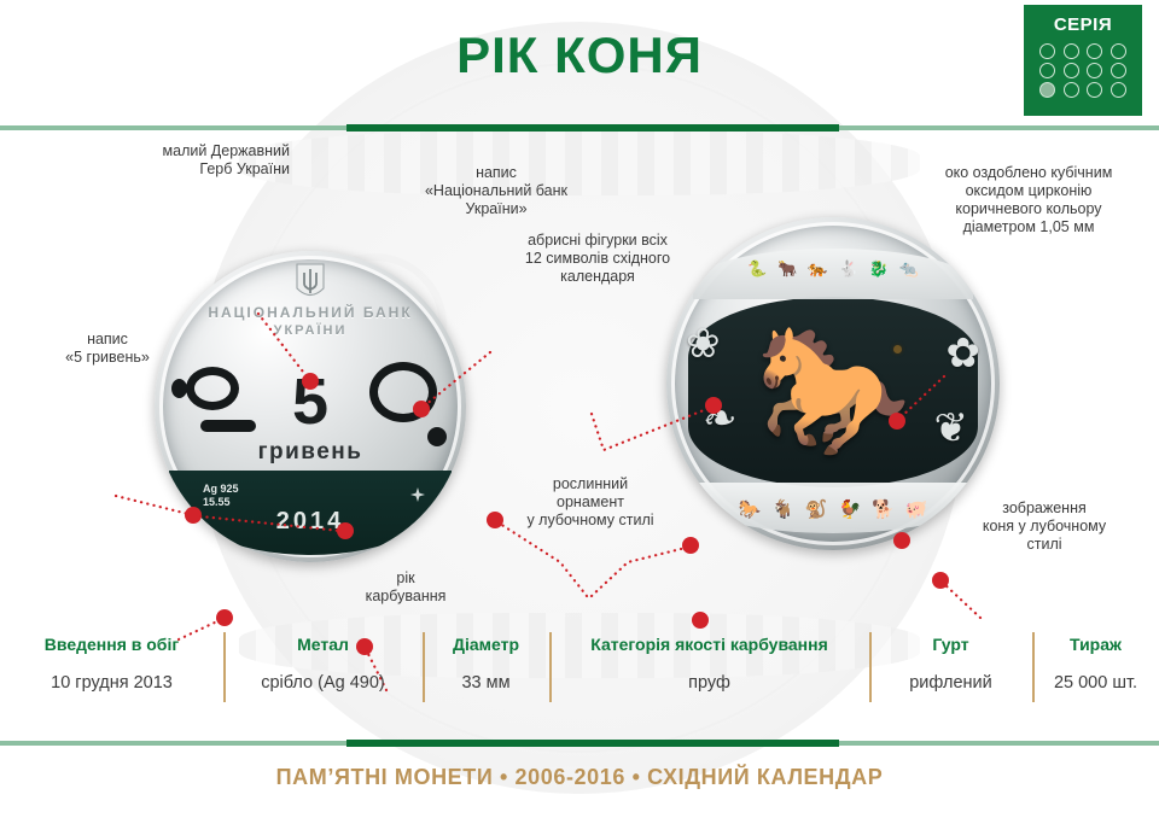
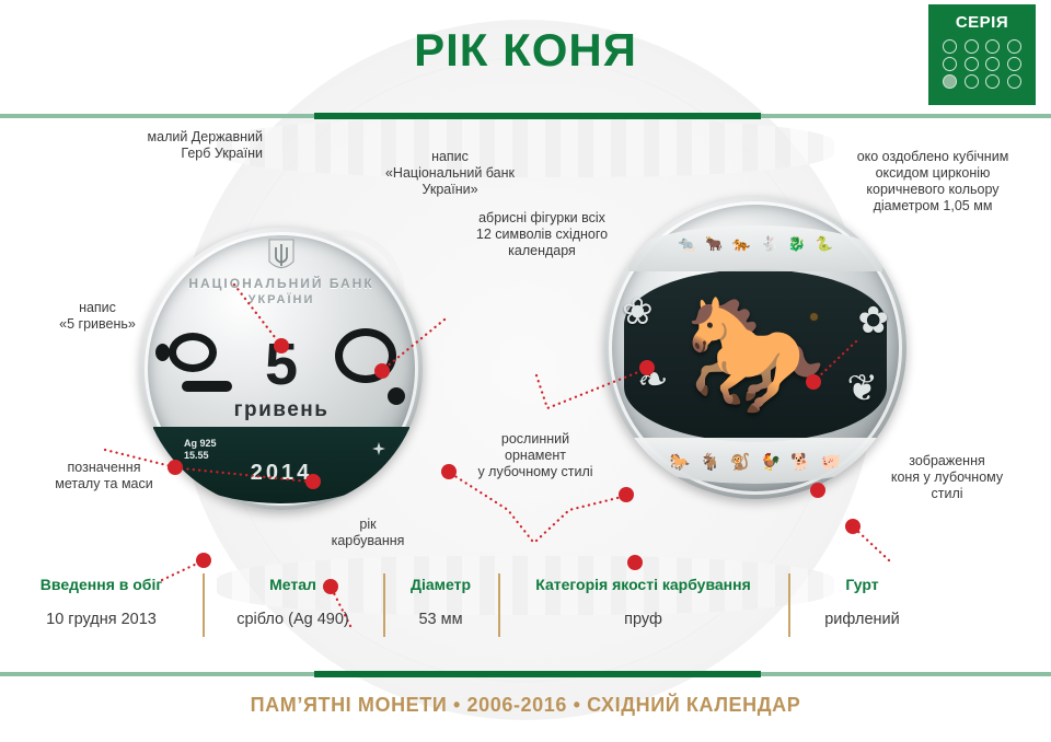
  РІК КОНЯ
  СЕРІЯ
  НАЦІОНАЛЬНИЙ БАНК
  УКРАЇНИ
  5
  гривень
  Ag 925
  15.55
  2014
- 🐍
+ 🐀
  🐂
  🐅
  🐇
  🐉
- 🐀
+ 🐍
  ❀
  ❧
  ✿
  ❦
  🐎
  🐎
  🐐
  🐒
  🐓
  🐕
  🐖
  малий Державний
  Герб України
  напис
  «Національний банк
  України»
  абрисні фігурки всіх
  12 символів східного
  календаря
  око оздоблено кубічним
  оксидом цирконію
  коричневого кольору
  діаметром 1,05 мм
  напис
  «5 гривень»
+ позначення
+ металу та маси
  рік
  карбування
  рослинний
  орнамент
  у лубочному стилі
  зображення
  коня у лубочному
  стилі
  Введення в обіг
  10 грудня 2013
  Метал
  срібло (Ag 490)
  Діаметр
- 33 мм
+ 53 мм
  Категорія якості карбування
  пруф
  Гурт
  рифлений
- Тираж
- 25 000 шт.
  ПАМ’ЯТНІ МОНЕТИ • 2006-2016 • СХІДНИЙ КАЛЕНДАР
